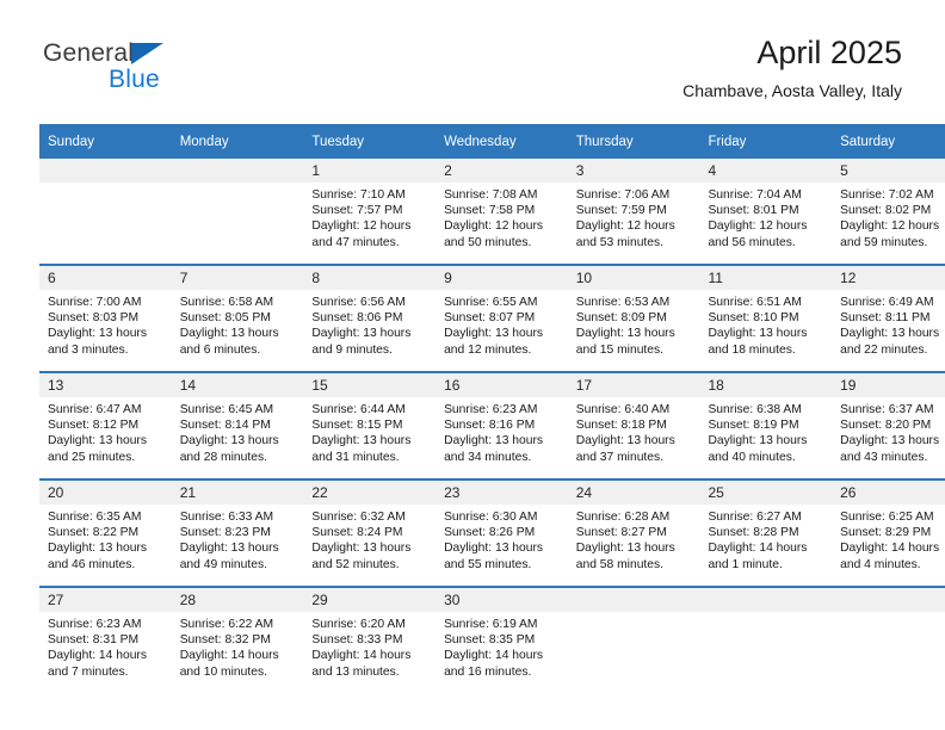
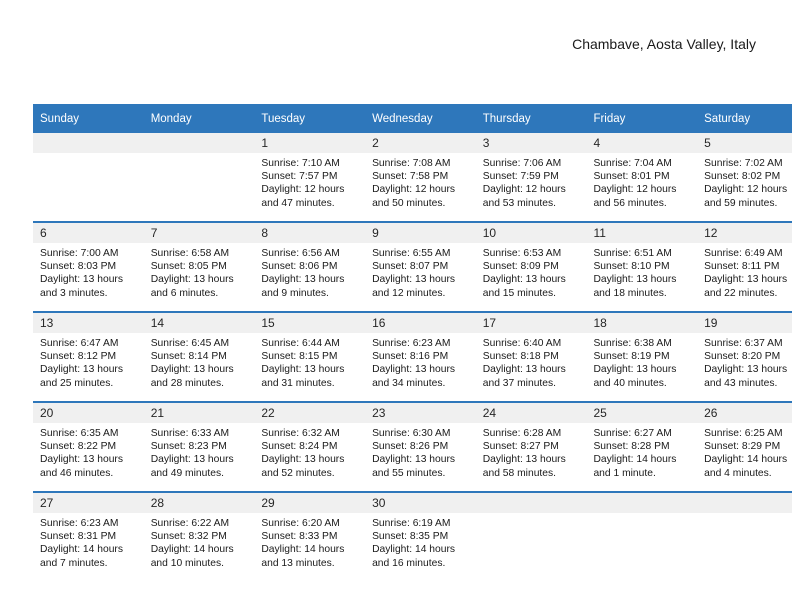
- General
- Blue
- April 2025
  Chambave, Aosta Valley, Italy
  Sunday	Monday	Tuesday	Wednesday	Thursday	Friday	Saturday
  		1Sunrise: 7:10 AMSunset: 7:57 PMDaylight: 12 hoursand 47 minutes.	2Sunrise: 7:08 AMSunset: 7:58 PMDaylight: 12 hoursand 50 minutes.	3Sunrise: 7:06 AMSunset: 7:59 PMDaylight: 12 hoursand 53 minutes.	4Sunrise: 7:04 AMSunset: 8:01 PMDaylight: 12 hoursand 56 minutes.	5Sunrise: 7:02 AMSunset: 8:02 PMDaylight: 12 hoursand 59 minutes.
  6Sunrise: 7:00 AMSunset: 8:03 PMDaylight: 13 hoursand 3 minutes.	7Sunrise: 6:58 AMSunset: 8:05 PMDaylight: 13 hoursand 6 minutes.	8Sunrise: 6:56 AMSunset: 8:06 PMDaylight: 13 hoursand 9 minutes.	9Sunrise: 6:55 AMSunset: 8:07 PMDaylight: 13 hoursand 12 minutes.	10Sunrise: 6:53 AMSunset: 8:09 PMDaylight: 13 hoursand 15 minutes.	11Sunrise: 6:51 AMSunset: 8:10 PMDaylight: 13 hoursand 18 minutes.	12Sunrise: 6:49 AMSunset: 8:11 PMDaylight: 13 hoursand 22 minutes.
  13Sunrise: 6:47 AMSunset: 8:12 PMDaylight: 13 hoursand 25 minutes.	14Sunrise: 6:45 AMSunset: 8:14 PMDaylight: 13 hoursand 28 minutes.	15Sunrise: 6:44 AMSunset: 8:15 PMDaylight: 13 hoursand 31 minutes.	16Sunrise: 6:23 AMSunset: 8:16 PMDaylight: 13 hoursand 34 minutes.	17Sunrise: 6:40 AMSunset: 8:18 PMDaylight: 13 hoursand 37 minutes.	18Sunrise: 6:38 AMSunset: 8:19 PMDaylight: 13 hoursand 40 minutes.	19Sunrise: 6:37 AMSunset: 8:20 PMDaylight: 13 hoursand 43 minutes.
  20Sunrise: 6:35 AMSunset: 8:22 PMDaylight: 13 hoursand 46 minutes.	21Sunrise: 6:33 AMSunset: 8:23 PMDaylight: 13 hoursand 49 minutes.	22Sunrise: 6:32 AMSunset: 8:24 PMDaylight: 13 hoursand 52 minutes.	23Sunrise: 6:30 AMSunset: 8:26 PMDaylight: 13 hoursand 55 minutes.	24Sunrise: 6:28 AMSunset: 8:27 PMDaylight: 13 hoursand 58 minutes.	25Sunrise: 6:27 AMSunset: 8:28 PMDaylight: 14 hoursand 1 minute.	26Sunrise: 6:25 AMSunset: 8:29 PMDaylight: 14 hoursand 4 minutes.
  27Sunrise: 6:23 AMSunset: 8:31 PMDaylight: 14 hoursand 7 minutes.	28Sunrise: 6:22 AMSunset: 8:32 PMDaylight: 14 hoursand 10 minutes.	29Sunrise: 6:20 AMSunset: 8:33 PMDaylight: 14 hoursand 13 minutes.	30Sunrise: 6:19 AMSunset: 8:35 PMDaylight: 14 hoursand 16 minutes.
